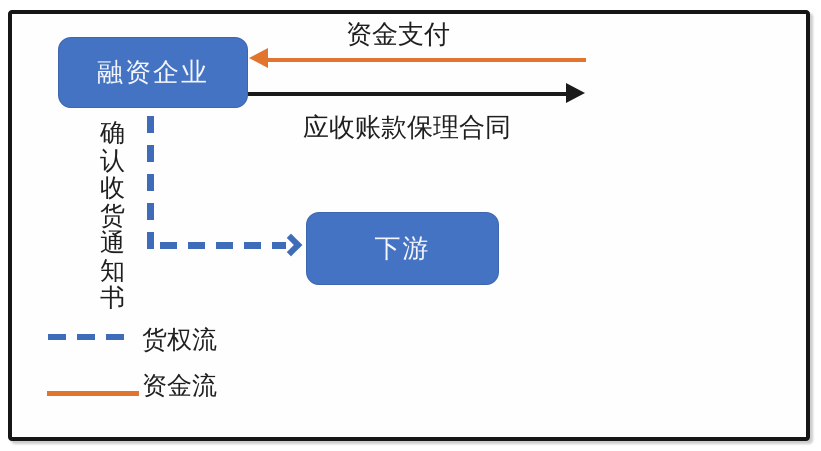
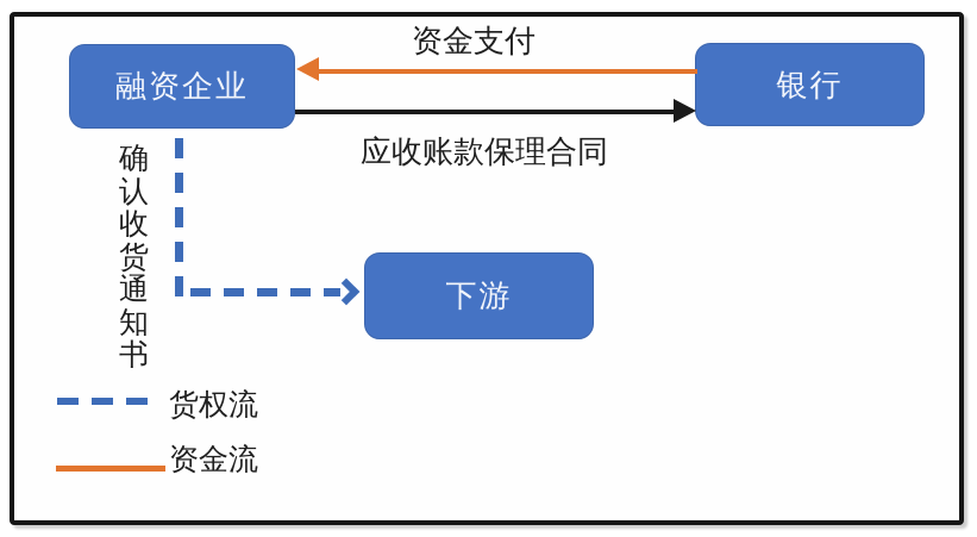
  融资企业
+ 银行
  下游
  资金支付
  应收账款保理合同
  确认收货通知书
  货权流
  资金流
